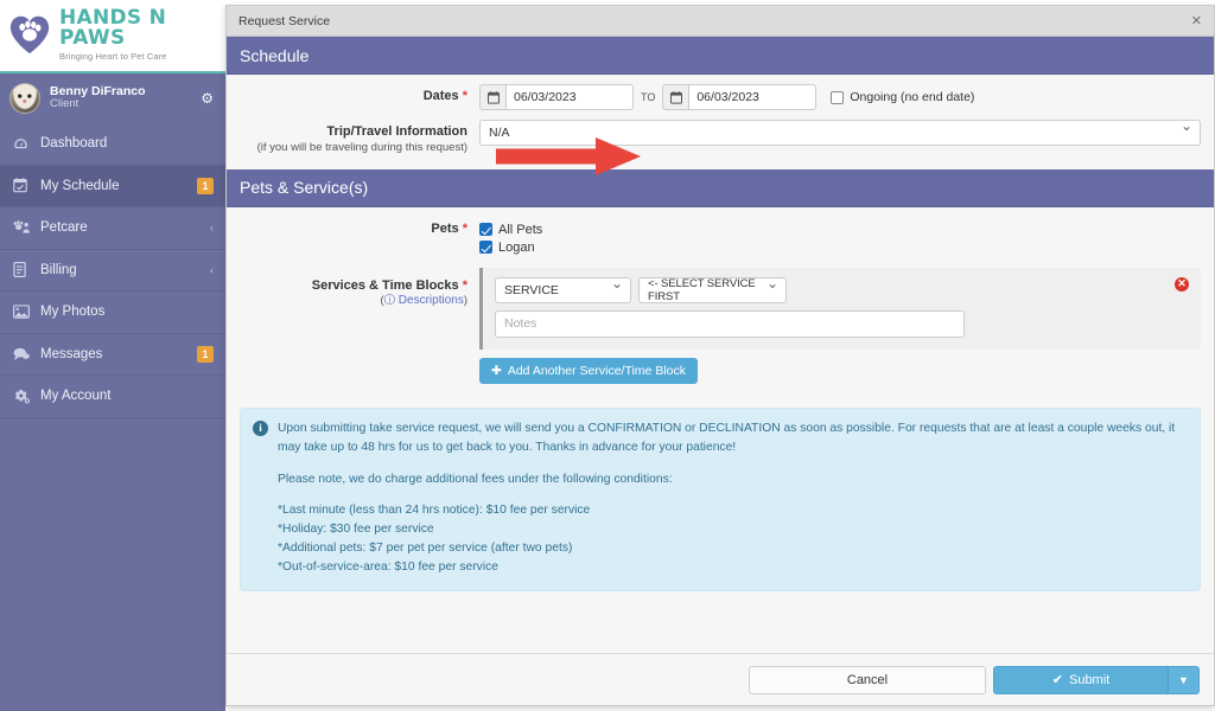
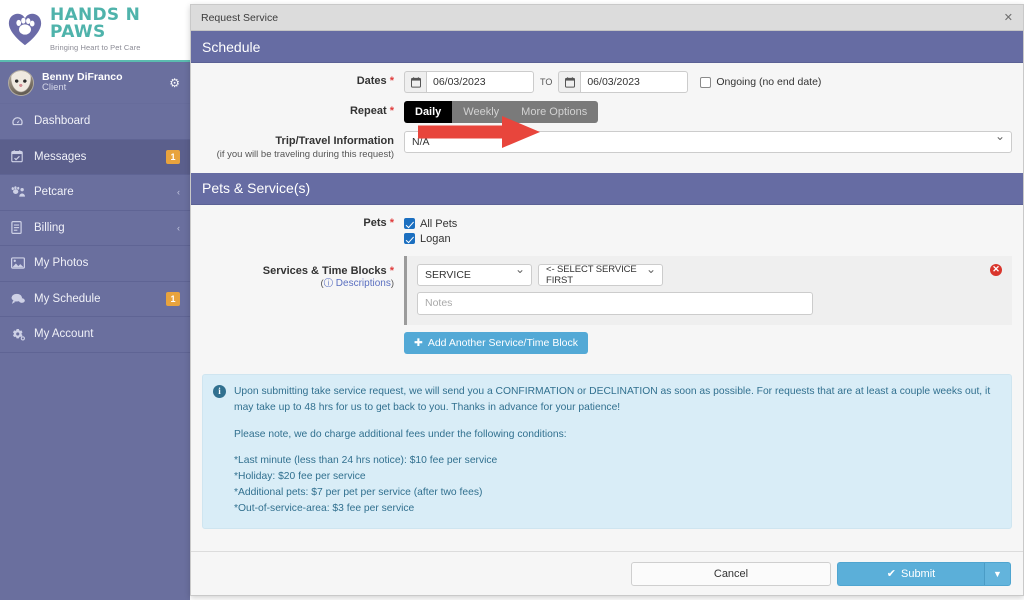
  HANDS N PAWS
  Bringing Heart to Pet Care
  Benny DiFranco
  Client
  ⚙
  Dashboard
- My Schedule
+ Messages
  1
  Petcare
  ‹
  Billing
  ‹
  My Photos
- Messages
+ My Schedule
  1
  My Account
  Request Service
  ✕
  Schedule
  Dates *
  06/03/2023
  TO
  06/03/2023
  Ongoing (no end date)
+ Repeat *
+ Daily
+ Weekly
+ More Options
  Trip/Travel Information
  (if you will be traveling during this request)
  N/A
  Pets & Service(s)
  Pets *
  All Pets
  Logan
  Services & Time Blocks *
  (ⓘ Descriptions)
  ✕
  SERVICE
  <- SELECT SERVICE FIRST
  Notes
  ✚
  Add Another Service/Time Block
  i
  Upon submitting take service request, we will send you a CONFIRMATION or DECLINATION as soon as possible. For requests that are at least a couple weeks out, it may take up to 48 hrs for us to get back to you. Thanks in advance for your patience!
  Please note, we do charge additional fees under the following conditions:
  *Last minute (less than 24 hrs notice): $10 fee per service
- *Holiday: $30 fee per service
+ *Holiday: $20 fee per service
- *Additional pets: $7 per pet per service (after two pets)
+ *Additional pets: $7 per pet per service (after two fees)
- *Out-of-service-area: $10 fee per service
+ *Out-of-service-area: $3 fee per service
  Cancel
  ✔
  Submit
  ▼
